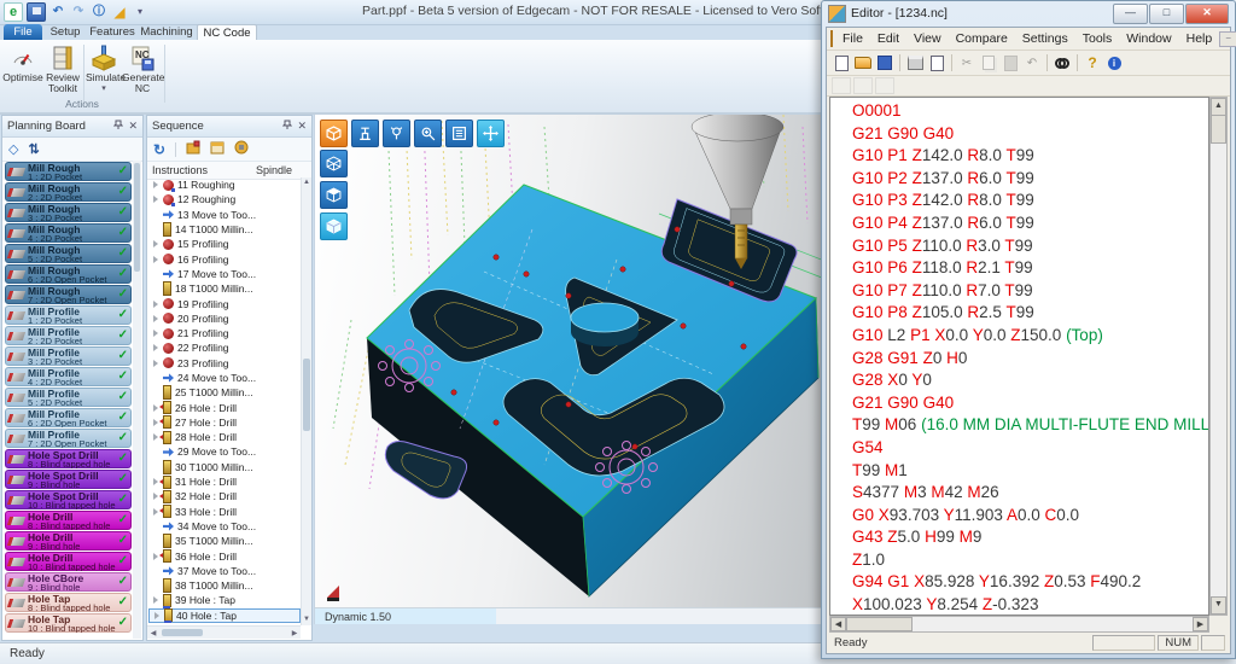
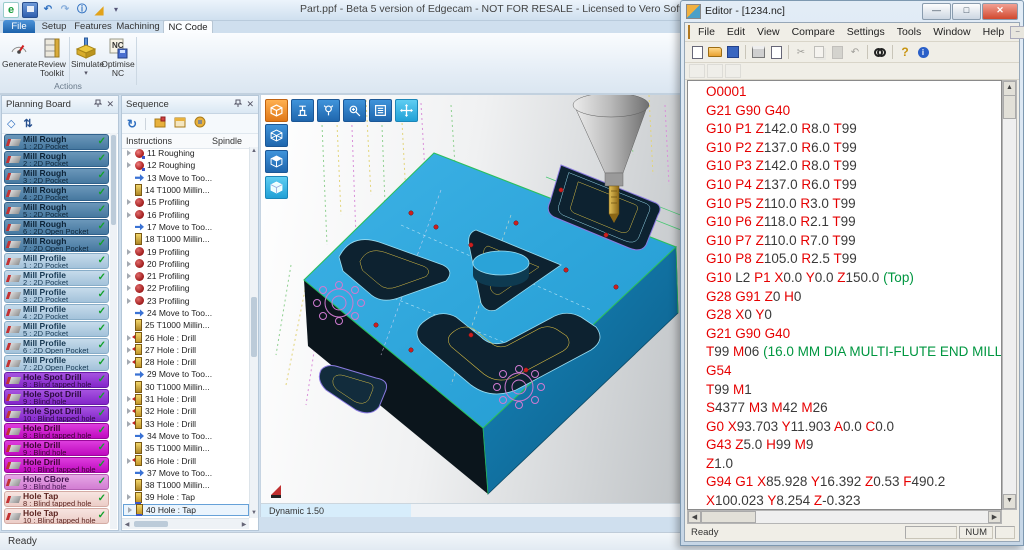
  e
  ↶
  ↷
  ⓘ
  ◢
  ▾
  Part.ppf - Beta 5 version of Edgecam - NOT FOR RESALE - Licensed to Vero Sof
  File
  Setup
  Features
  Machining
  NC Code
- Optimise
+ Generate
  Review
  Toolkit
  Simulat
  NC
- Generate
+ Optimise
  NC
  Actions
  Planning Board
  ✕
  ◇
  ⇅
  Mill Rough
  1 : 2D Pocket
  ✓
  Mill Rough
  2 : 2D Pocket
  ✓
  Mill Rough
  3 : 2D Pocket
  ✓
  Mill Rough
  4 : 2D Pocket
  ✓
  Mill Rough
  5 : 2D Pocket
  ✓
  Mill Rough
  6 : 2D Open Pocket
  ✓
  Mill Rough
  7 : 2D Open Pocket
  ✓
  Mill Profile
  1 : 2D Pocket
  ✓
  Mill Profile
  2 : 2D Pocket
  ✓
  Mill Profile
  3 : 2D Pocket
  ✓
  Mill Profile
  4 : 2D Pocket
  ✓
  Mill Profile
  5 : 2D Pocket
  ✓
  Mill Profile
  6 : 2D Open Pocket
  ✓
  Mill Profile
  7 : 2D Open Pocket
  ✓
  Hole Spot Drill
  8 : Blind tapped hole
  ✓
  Hole Spot Drill
  9 : Blind hole
  ✓
  Hole Spot Drill
  10 : Blind tapped hole
  ✓
  Hole Drill
  8 : Blind tapped hole
  ✓
  Hole Drill
  9 : Blind hole
  ✓
  Hole Drill
  10 : Blind tapped hole
  ✓
  Hole CBore
  9 : Blind hole
  ✓
  Hole Tap
  8 : Blind tapped hole
  ✓
  Hole Tap
  10 : Blind tapped hole
  ✓
  Sequence
  ✕
  ↻
  Instructions
  Spindle
  11 Roughing
  12 Roughing
  13 Move to Too...
  14 T1000 Millin...
  15 Profiling
  16 Profiling
  17 Move to Too...
  18 T1000 Millin...
  19 Profiling
  20 Profiling
  21 Profiling
  22 Profiling
  23 Profiling
  24 Move to Too...
  25 T1000 Millin...
  26 Hole : Drill
  27 Hole : Drill
  28 Hole : Drill
  29 Move to Too...
  30 T1000 Millin...
  31 Hole : Drill
  32 Hole : Drill
  33 Hole : Drill
  34 Move to Too...
  35 T1000 Millin...
  36 Hole : Drill
  37 Move to Too...
  38 T1000 Millin...
  39 Hole : Tap
  40 Hole : Tap
  Dynamic 1.50
  Ready
  Editor - [1234.nc]
  —
  □
  ✕
  File
  Edit
  View
  Compare
  Settings
  Tools
  Window
  Help
  ✂
  ↶
  ?
  i
  O0001
  G21 G90 G40
  G10 P1 Z142.0 R8.0 T99
  G10 P2 Z137.0 R6.0 T99
  G10 P3 Z142.0 R8.0 T99
  G10 P4 Z137.0 R6.0 T99
  G10 P5 Z110.0 R3.0 T99
  G10 P6 Z118.0 R2.1 T99
  G10 P7 Z110.0 R7.0 T99
  G10 P8 Z105.0 R2.5 T99
  G10 L2 P1 X0.0 Y0.0 Z150.0 (Top)
  G28 G91 Z0 H0
  G28 X0 Y0
  G21 G90 G40
  T99 M06 (16.0 MM DIA MULTI-FLUTE END MILL
  G54
  T99 M1
  S4377 M3 M42 M26
  G0 X93.703 Y11.903 A0.0 C0.0
  G43 Z5.0 H99 M9
  Z1.0
  G94 G1 X85.928 Y16.392 Z0.53 F490.2
  X100.023 Y8.254 Z-0.323
  Ready
  NUM
